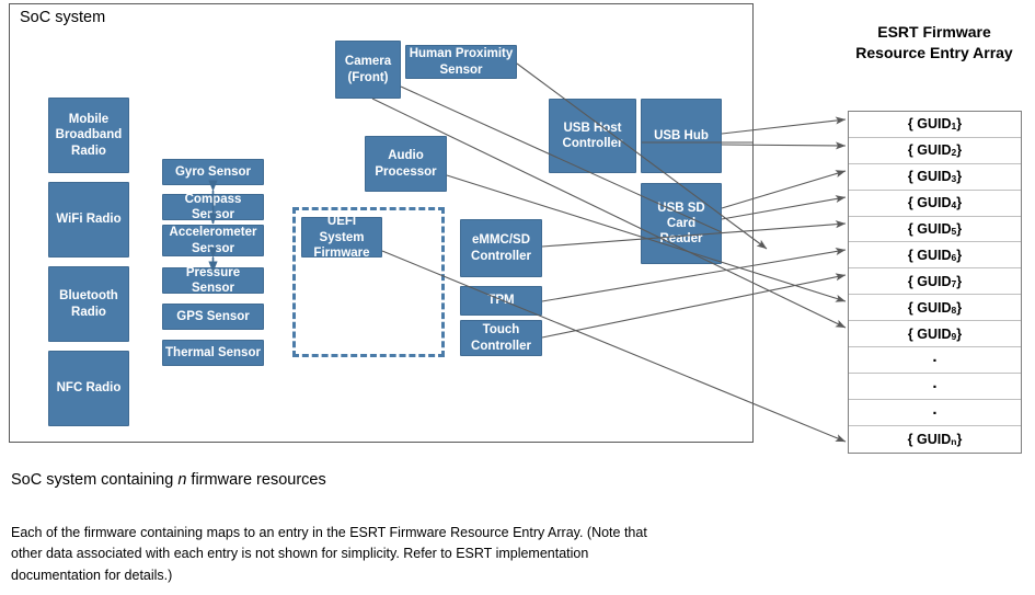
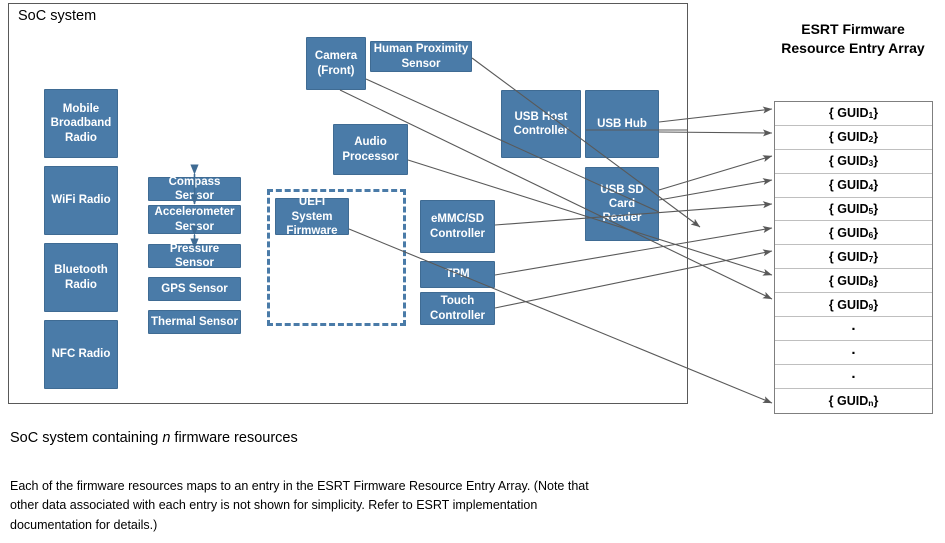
  SoC system
  Mobile Broadband Radio
  WiFi Radio
  Bluetooth Radio
  NFC Radio
- Gyro Sensor
  Compass Sensor
  Accelerometer Sensor
  Pressure Sensor
  GPS Sensor
  Thermal Sensor
  Camera (Front)
  Human Proximity Sensor
  Audio Processor
  UEFI System Firmware
  eMMC/SD Controller
  TPM
  Touch Controller
  USB Host Controller
  USB Hub
  USB SD Card Reader
  ESRT Firmware
  Resource Entry Array
  { GUID
  1
  }
  { GUID
  2
  }
  { GUID
  3
  }
  { GUID
  4
  }
  { GUID
  5
  }
  { GUID
  6
  }
  { GUID
  7
  }
  { GUID
  8
  }
  { GUID
  9
  }
  .
  .
  .
  { GUID
  n
  }
  SoC system containing n firmware resources
- Each of the firmware containing maps to an entry in the ESRT Firmware Resource Entry Array. (Note that other data associated with each entry is not shown for simplicity. Refer to ESRT implementation documentation for details.)
+ Each of the firmware resources maps to an entry in the ESRT Firmware Resource Entry Array. (Note that other data associated with each entry is not shown for simplicity. Refer to ESRT implementation documentation for details.)
